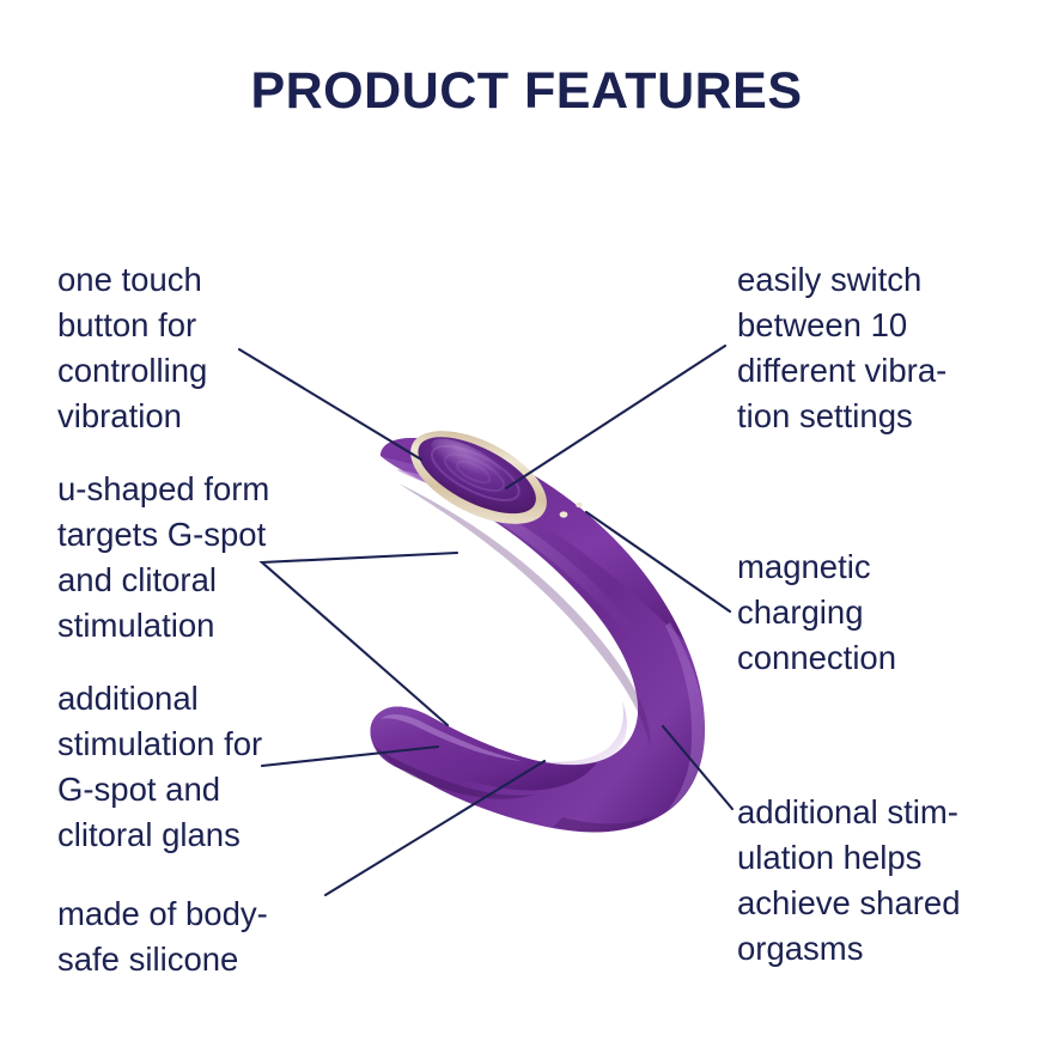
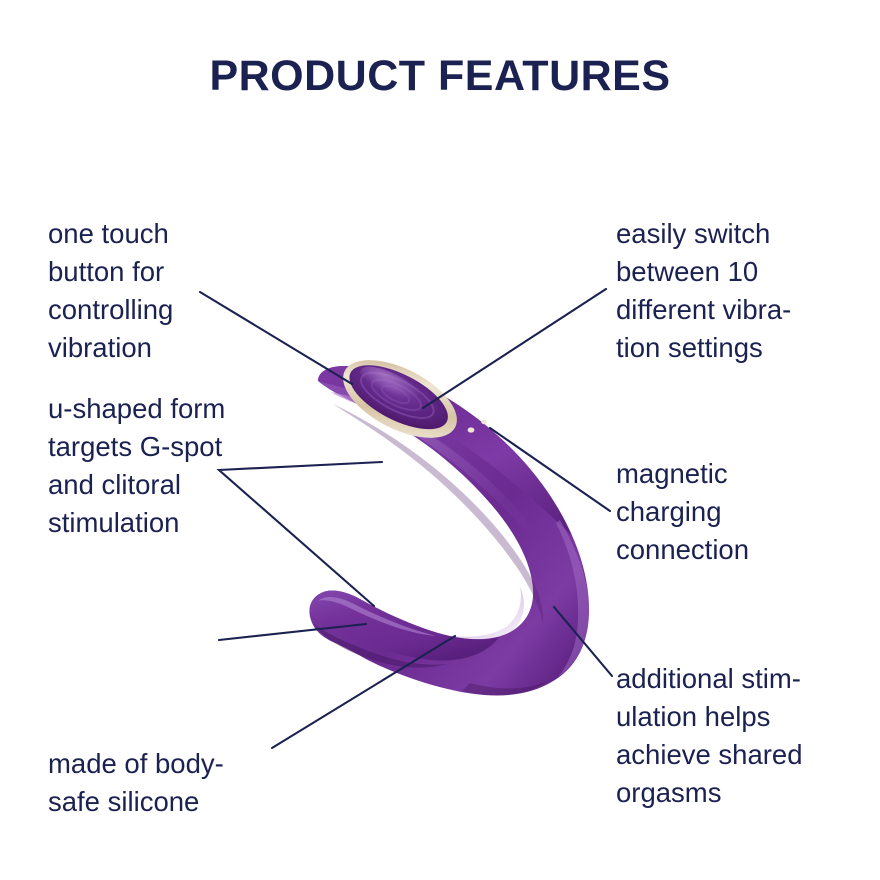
  PRODUCT FEATURES
  one touch
  button for
  controlling
  vibration
  u-shaped form
  targets G-spot
  and clitoral
  stimulation
- additional
- stimulation for
- G-spot and
- clitoral glans
  made of body-
  safe silicone
  easily switch
  between 10
  different vibra-
  tion settings
  magnetic
  charging
  connection
  additional stim-
  ulation helps
  achieve shared
  orgasms
